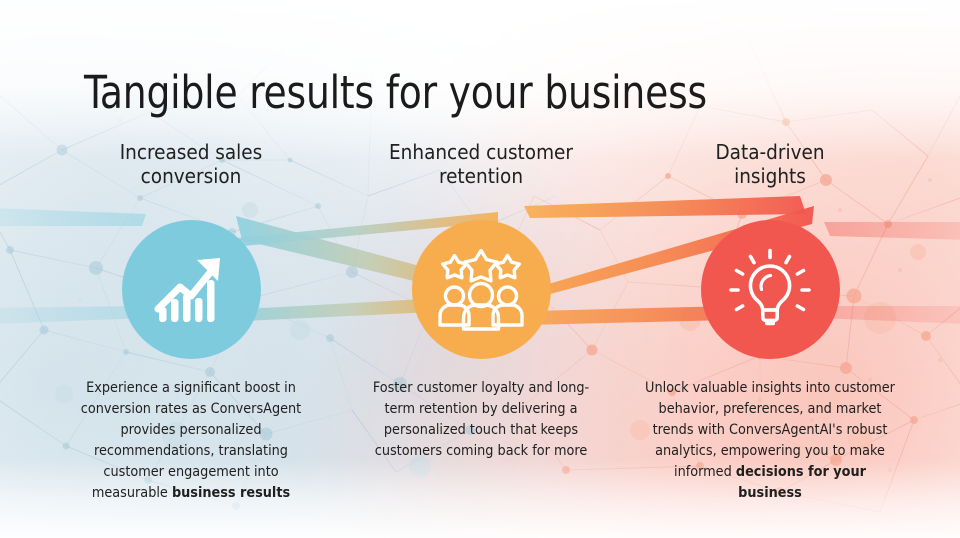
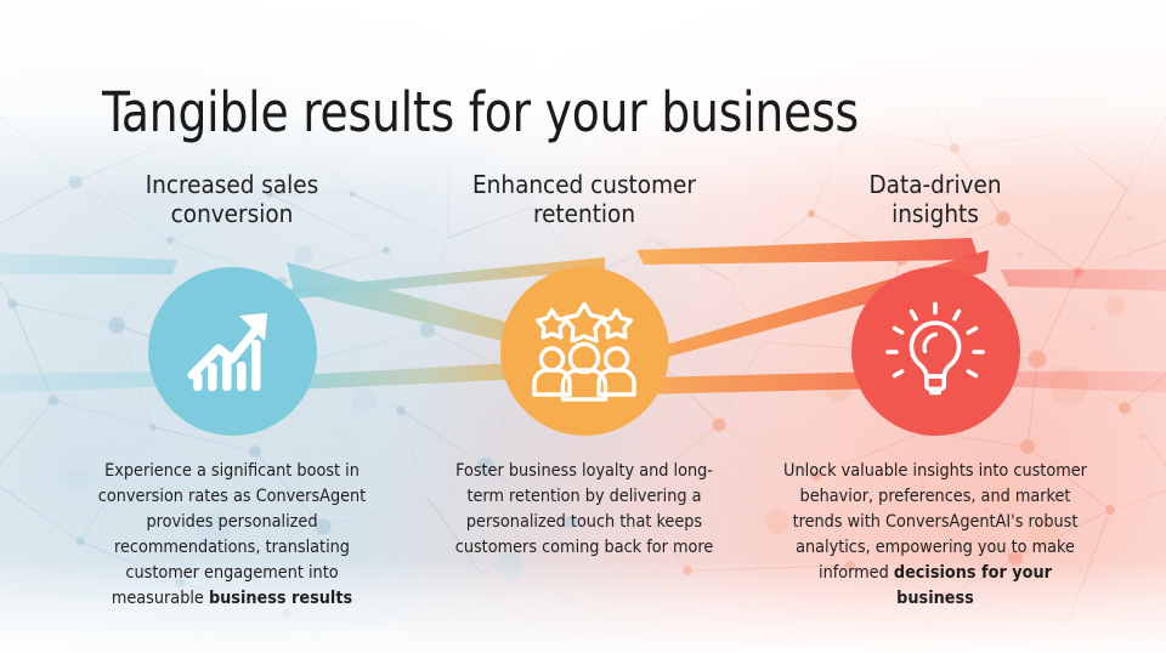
  Tangible results for your business
  Increased sales
  conversion
  Experience a significant boost in conversion rates as ConversAgent provides personalized recommendations, translating customer engagement into measurable business results
  Enhanced customer
  retention
- Foster customer loyalty and long-term retention by delivering a personalized touch that keeps customers coming back for more
+ Foster business loyalty and long-term retention by delivering a personalized touch that keeps customers coming back for more
  Data-driven
  insights
  Unlock valuable insights into customer behavior, preferences, and market trends with ConversAgentAI's robust analytics, empowering you to make informed decisions for your business
